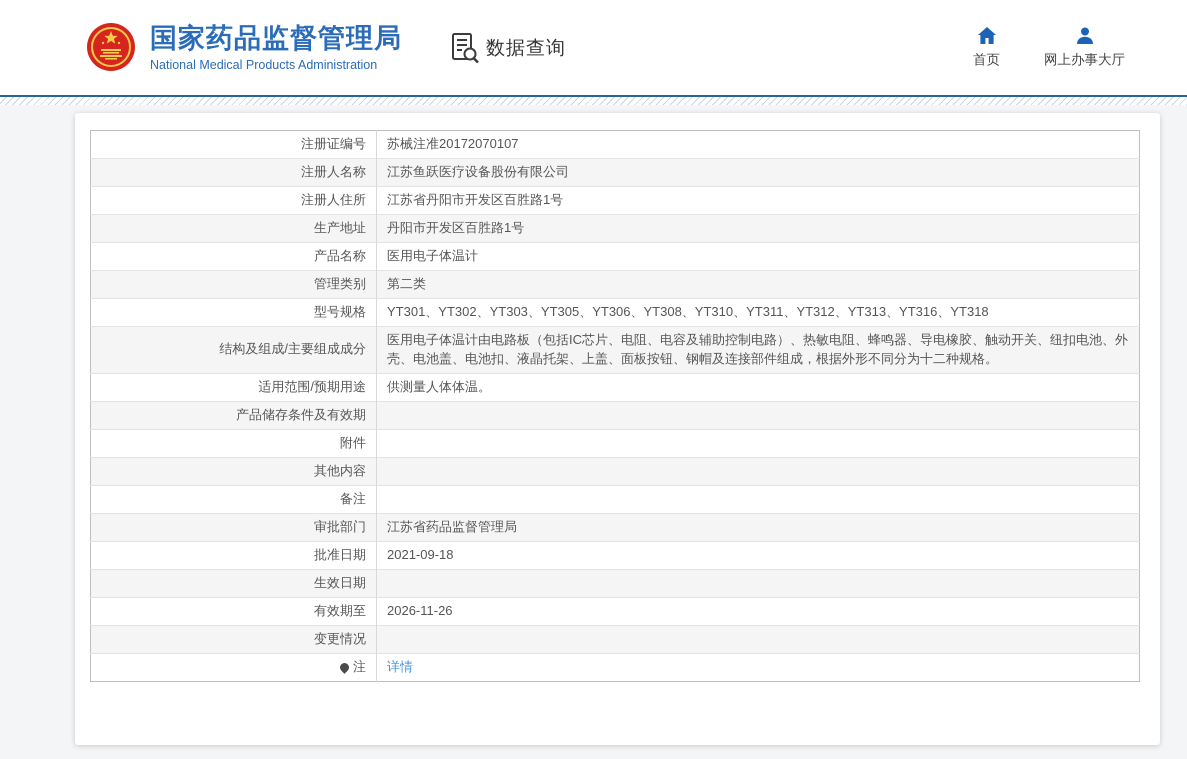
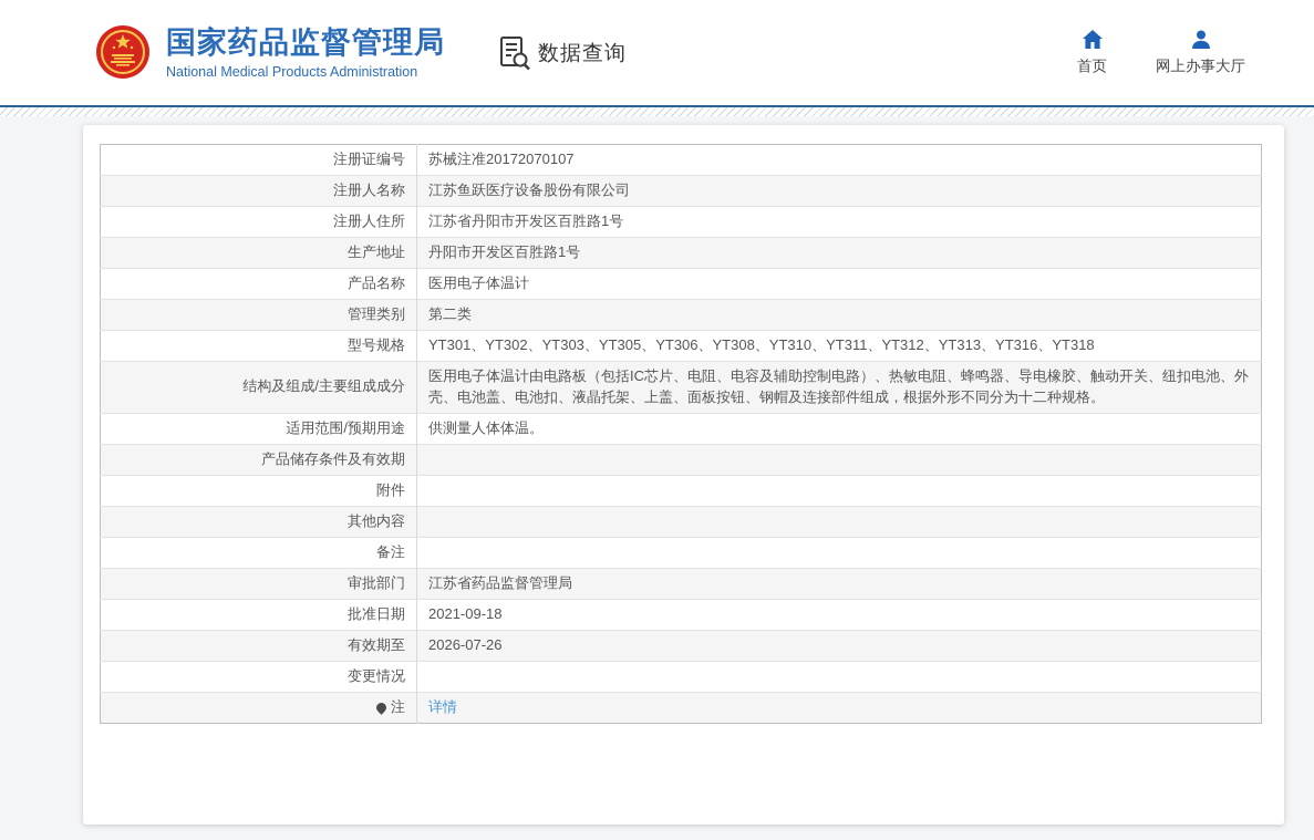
  国家药品监督管理局
  National Medical Products Administration
  数据查询
  首页
  网上办事大厅
  注册证编号	苏械注准20172070107
  注册人名称	江苏鱼跃医疗设备股份有限公司
  注册人住所	江苏省丹阳市开发区百胜路1号
  生产地址	丹阳市开发区百胜路1号
  产品名称	医用电子体温计
  管理类别	第二类
  型号规格	YT301、YT302、YT303、YT305、YT306、YT308、YT310、YT311、YT312、YT313、YT316、YT318
  结构及组成/主要组成成分	医用电子体温计由电路板（包括IC芯片、电阻、电容及辅助控制电路）、热敏电阻、蜂鸣器、导电橡胶、触动开关、纽扣电池、外壳、电池盖、电池扣、液晶托架、上盖、面板按钮、钢帽及连接部件组成，根据外形不同分为十二种规格。
  适用范围/预期用途	供测量人体体温。
  产品储存条件及有效期
  附件
  其他内容
  备注
  审批部门	江苏省药品监督管理局
  批准日期	2021-09-18
- 生效日期
- 有效期至	2026-11-26
+ 有效期至	2026-07-26
  变更情况
  注	详情
